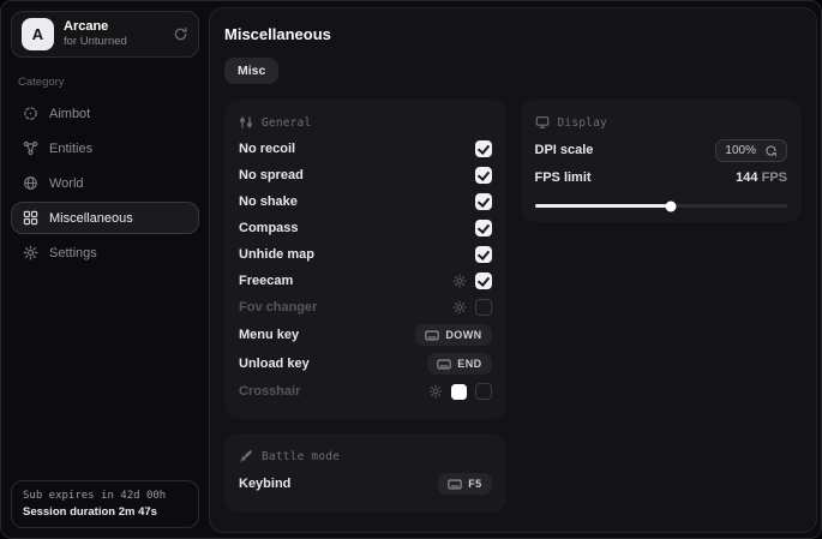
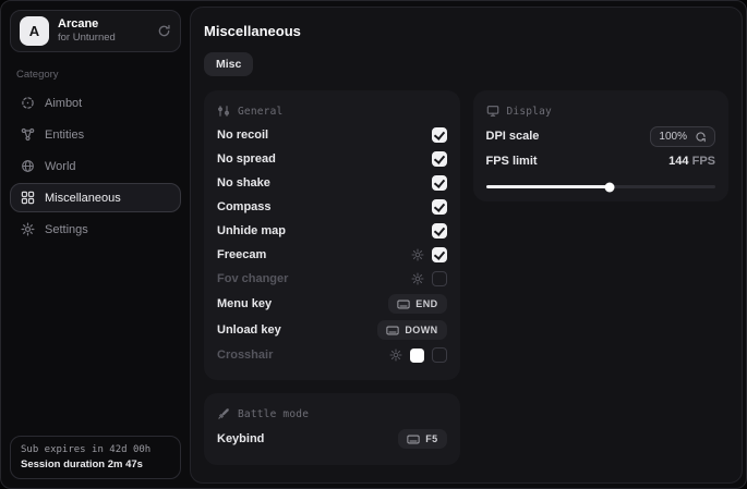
  A
  Arcane
  for Unturned
  Category
  Aimbot
  Entities
  World
  Miscellaneous
  Settings
  Sub expires in 42d 00h
  Session duration 2m 47s
  Miscellaneous
  Misc
  General
  No recoil
  No spread
  No shake
  Compass
  Unhide map
  Freecam
  Fov changer
  Menu key
- DOWN
+ END
  Unload key
- END
+ DOWN
  Crosshair
  Battle mode
  Keybind
  F5
  Display
  DPI scale
  100%
  FPS limit
  144 FPS
